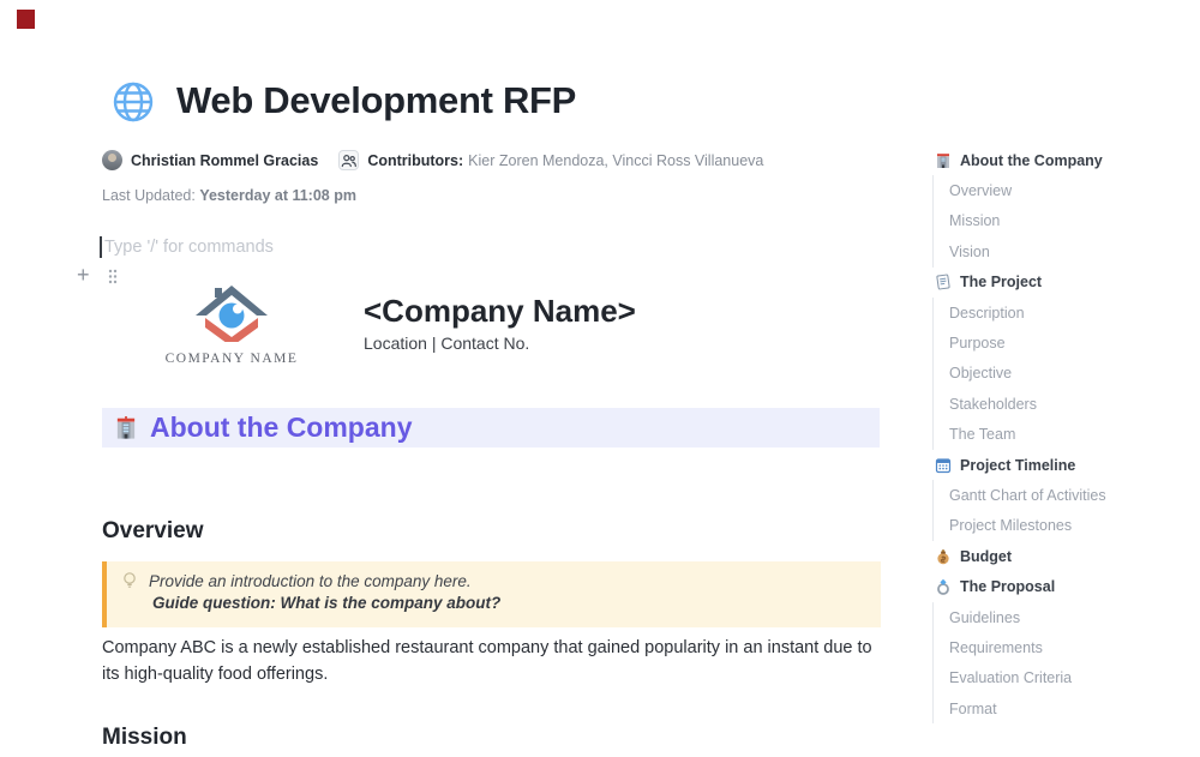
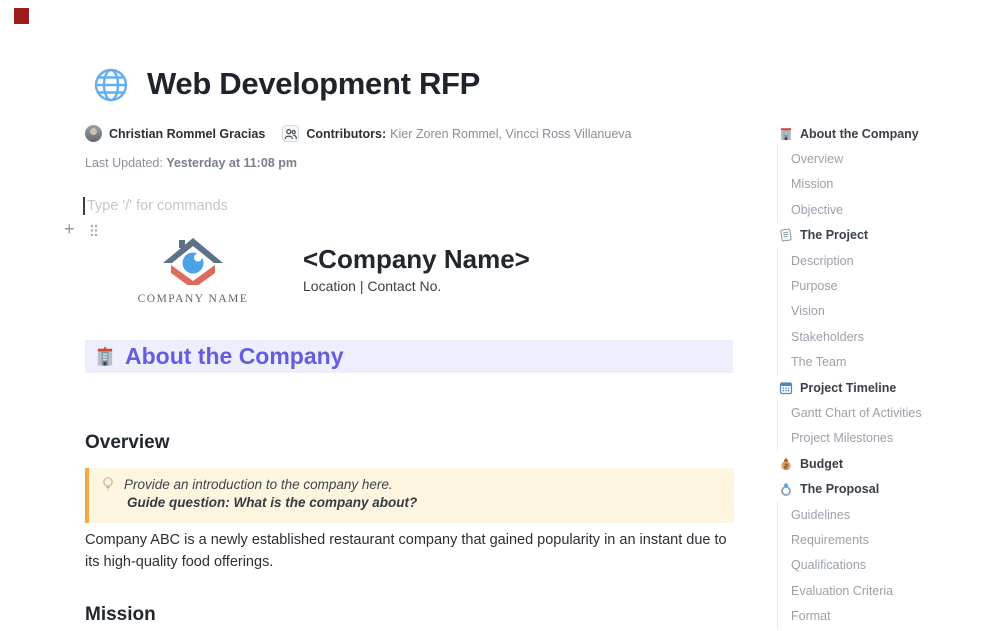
  Web Development RFP
  Christian Rommel Gracias
  Contributors:
- Kier Zoren Mendoza, Vincci Ross Villanueva
+ Kier Zoren Rommel, Vincci Ross Villanueva
  Last Updated: Yesterday at 11:08 pm
  Type '/' for commands
  +
  COMPANY NAME
  <Company Name>
  Location | Contact No.
  About the Company
  Overview
  Provide an introduction to the company here.
  Guide question: What is the company about?
  Company ABC is a newly established restaurant company that gained popularity in an instant due to its high-quality food offerings.
  Mission
  About the Company
  Overview
  Mission
- Vision
+ Objective
  The Project
  Description
  Purpose
- Objective
+ Vision
  Stakeholders
  The Team
  Project Timeline
  Gantt Chart of Activities
  Project Milestones
  Budget
  The Proposal
  Guidelines
  Requirements
+ Qualifications
  Evaluation Criteria
  Format
